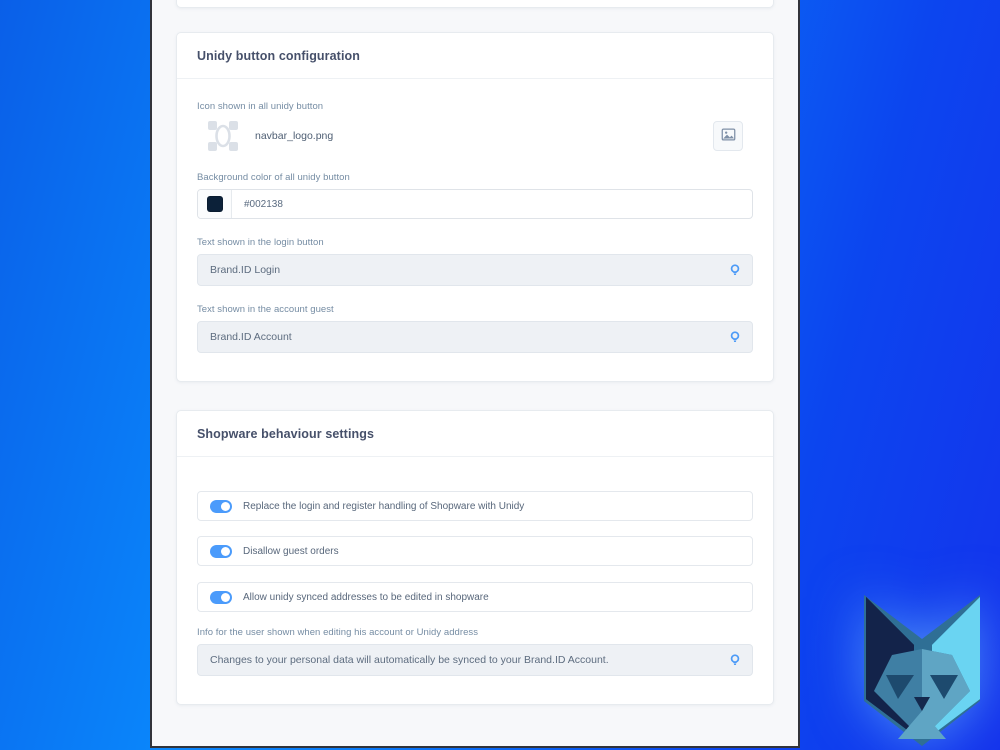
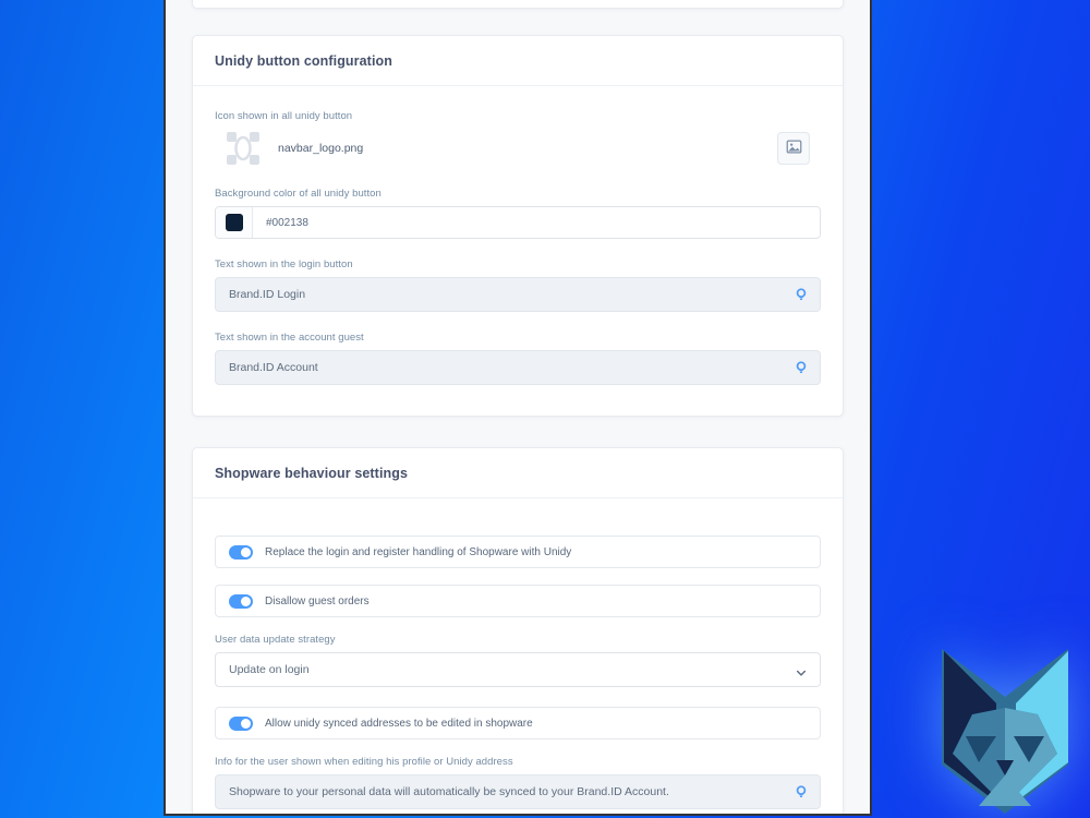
  Unidy button configuration
  Icon shown in all unidy button
  navbar_logo.png
  Background color of all unidy button
  #002138
  Text shown in the login button
  Brand.ID Login
  Text shown in the account guest
  Brand.ID Account
  Shopware behaviour settings
  Replace the login and register handling of Shopware with Unidy
  Disallow guest orders
+ User data update strategy
+ Update on login
  Allow unidy synced addresses to be edited in shopware
- Info for the user shown when editing his account or Unidy address
+ Info for the user shown when editing his profile or Unidy address
- Changes to your personal data will automatically be synced to your Brand.ID Account.
+ Shopware to your personal data will automatically be synced to your Brand.ID Account.
